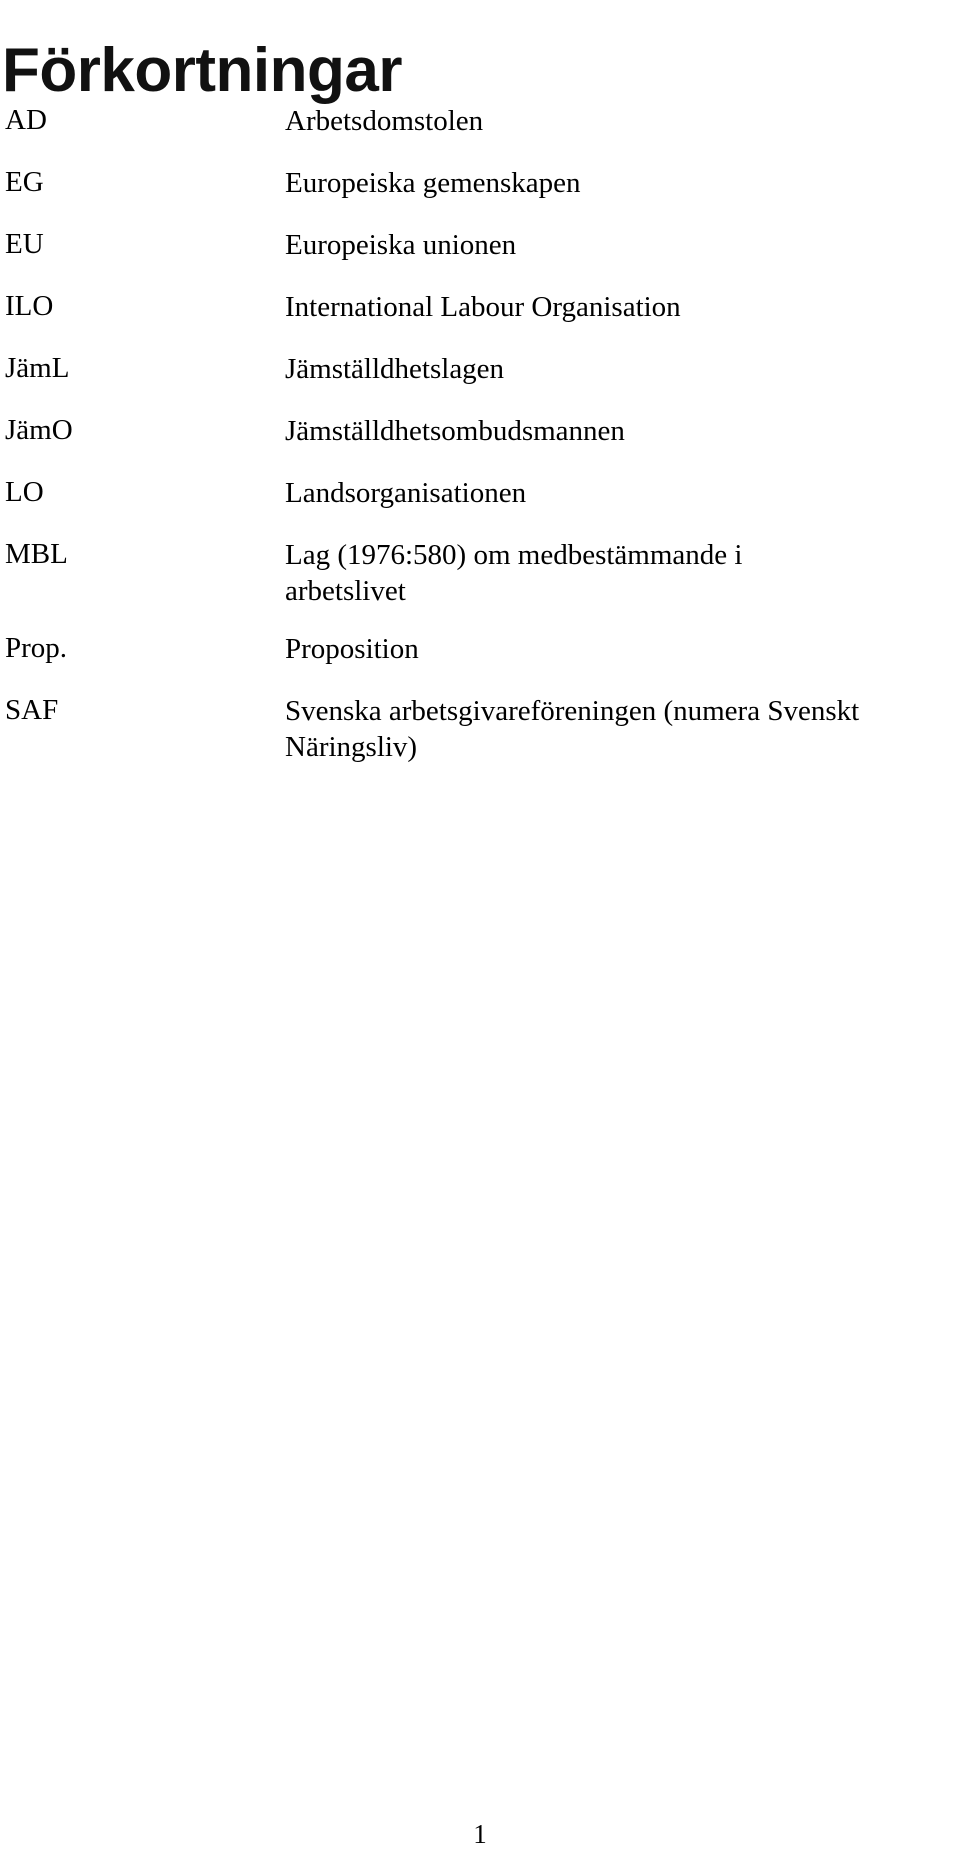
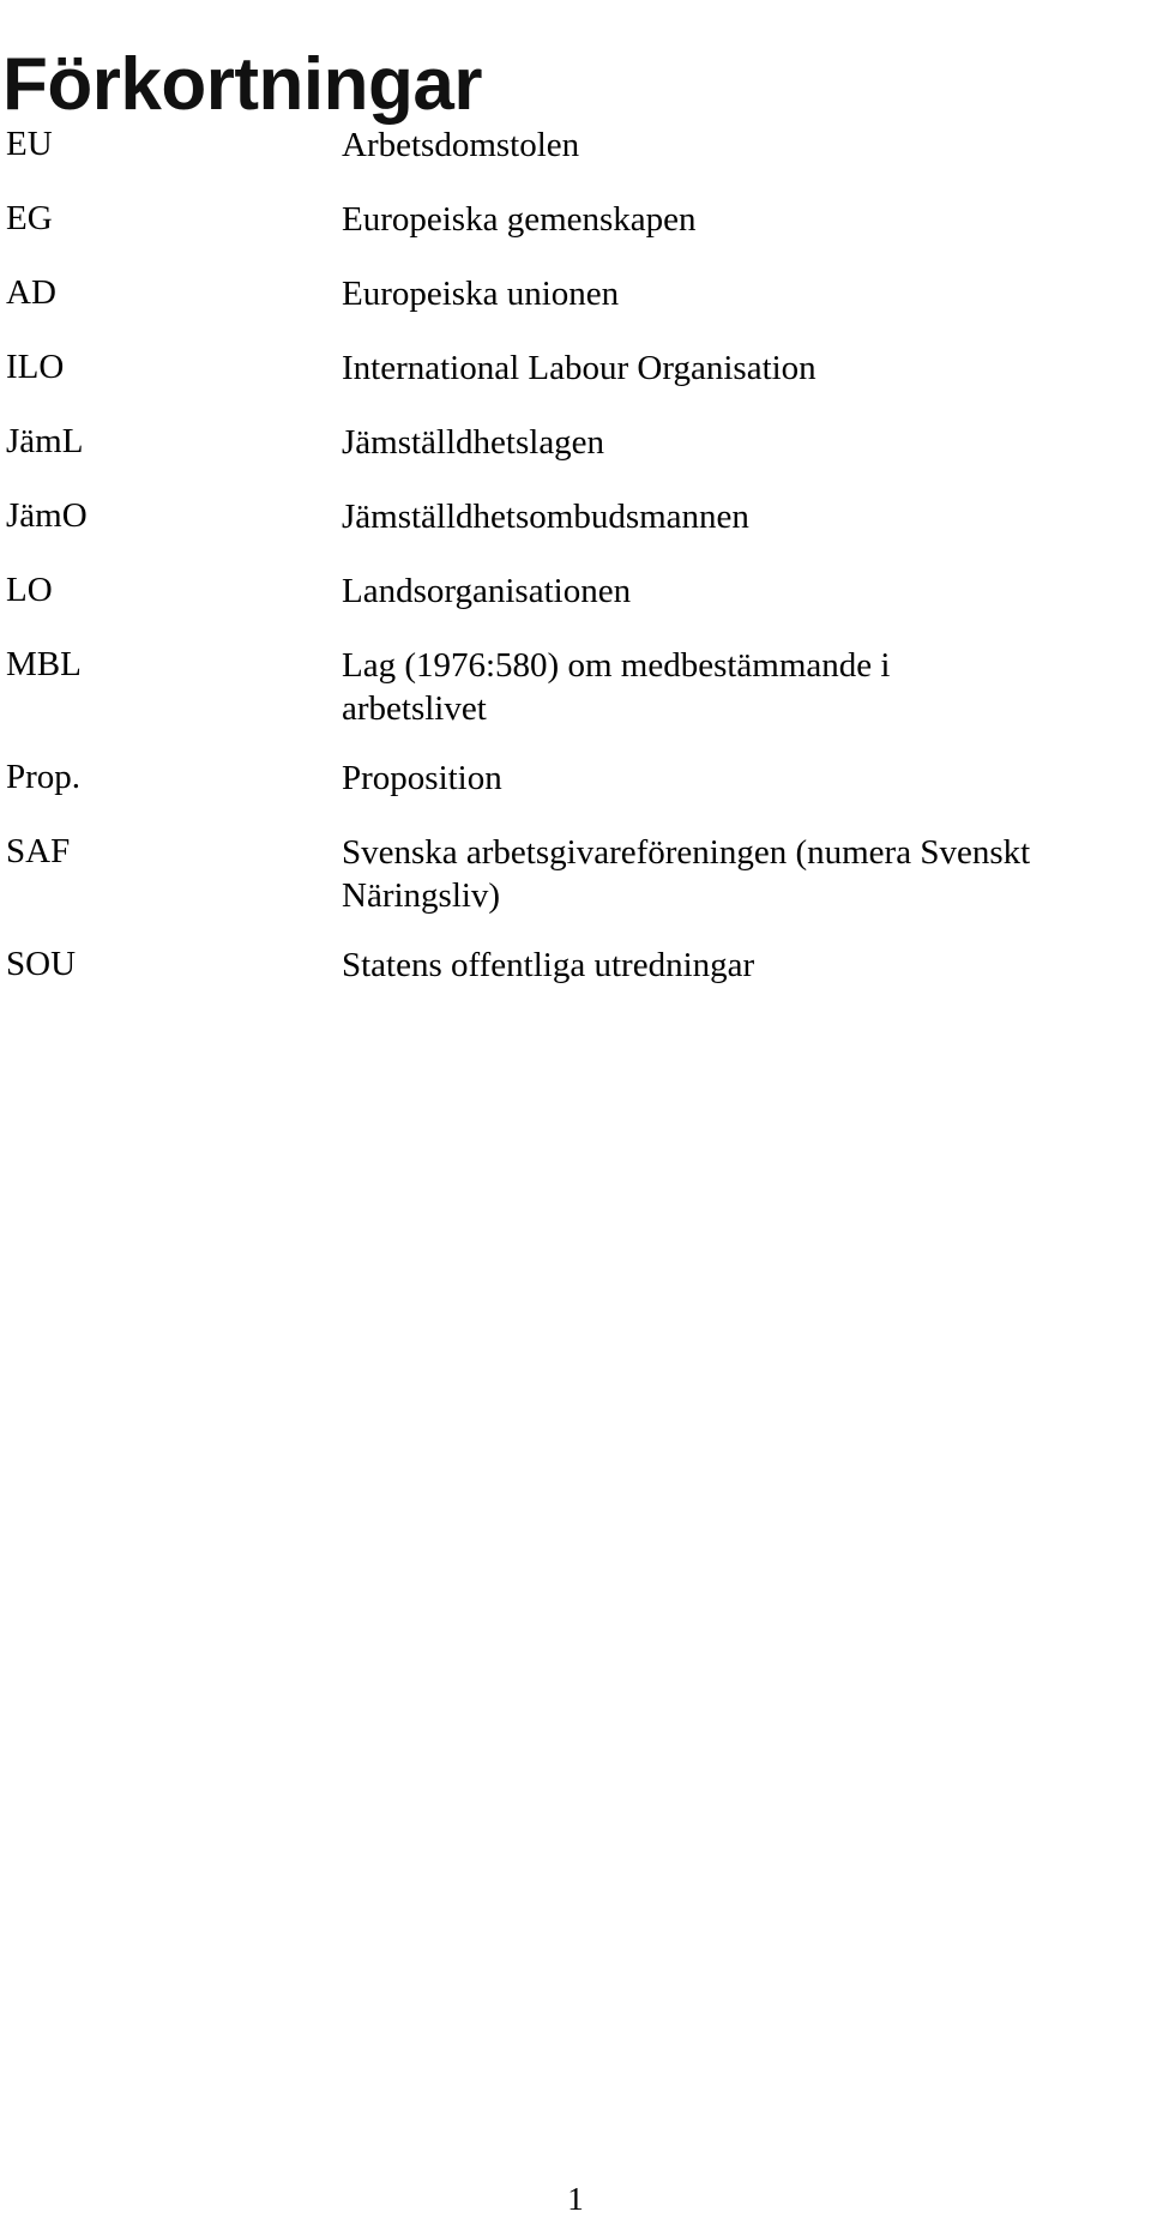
  Förkortningar
- AD
+ EU
  Arbetsdomstolen
  EG
  Europeiska gemenskapen
- EU
+ AD
  Europeiska unionen
  ILO
  International Labour Organisation
  JämL
  Jämställdhetslagen
  JämO
  Jämställdhetsombudsmannen
  LO
  Landsorganisationen
  MBL
  Lag (1976:580) om medbestämmande i
  arbetslivet
  Prop.
  Proposition
  SAF
  Svenska arbetsgivareföreningen (numera Svenskt
  Näringsliv)
+ SOU
+ Statens offentliga utredningar
  1
